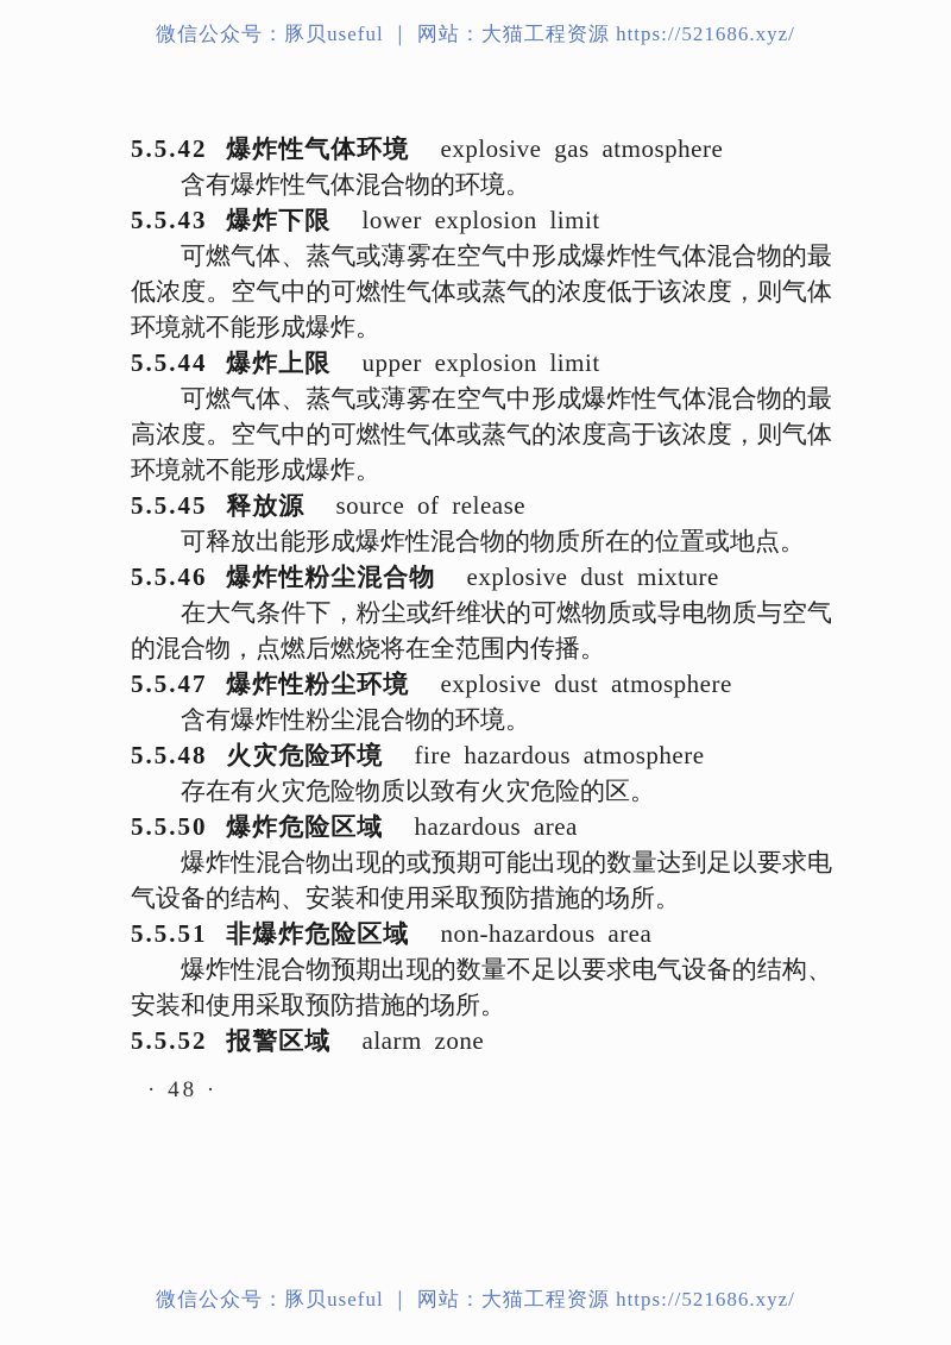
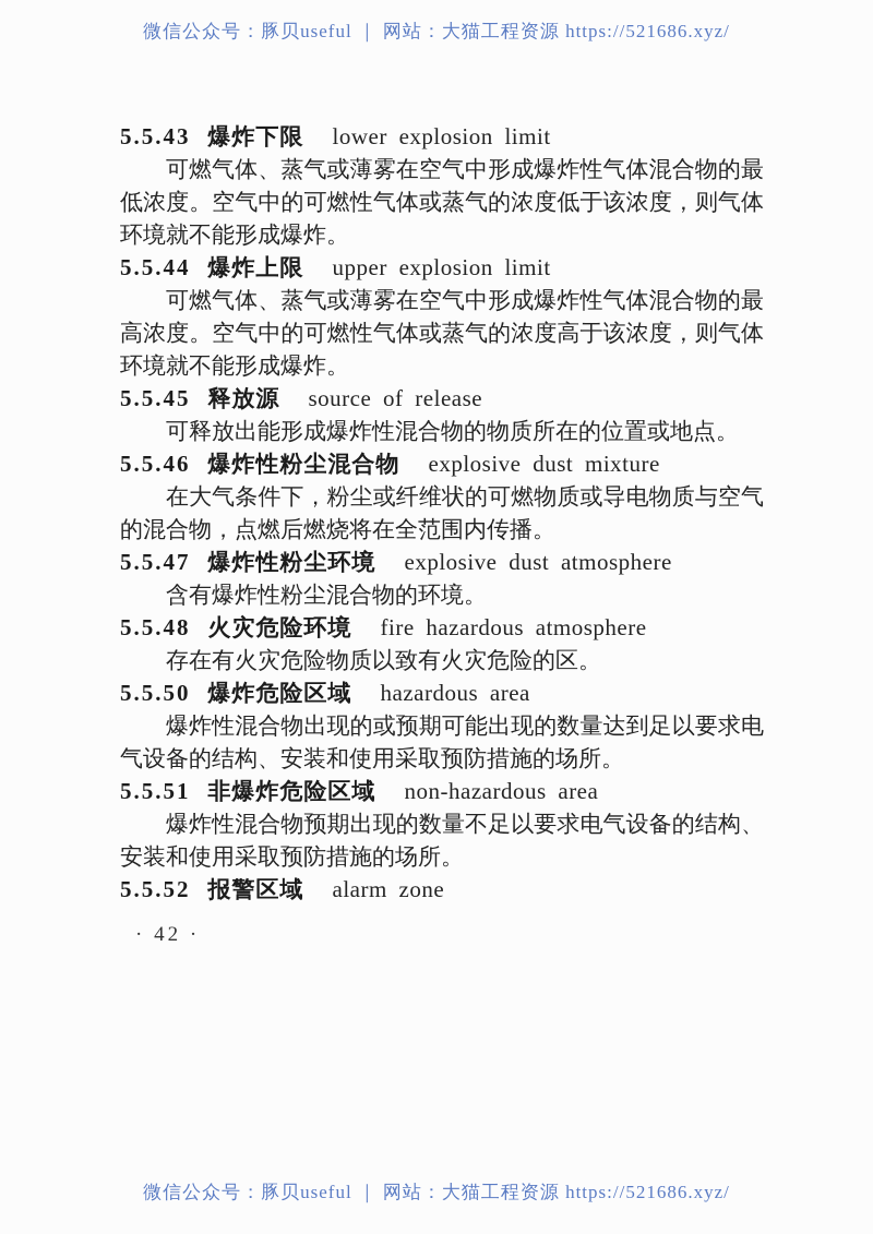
  微信公众号：豚贝useful ｜ 网站：大猫工程资源 https://521686.xyz/
- 5.5.42 爆炸性气体环境 explosive gas atmosphere
- 含有爆炸性气体混合物的环境。
  5.5.43 爆炸下限 lower explosion limit
  可燃气体、蒸气或薄雾在空气中形成爆炸性气体混合物的最低浓度。空气中的可燃性气体或蒸气的浓度低于该浓度，则气体环境就不能形成爆炸。
  5.5.44 爆炸上限 upper explosion limit
  可燃气体、蒸气或薄雾在空气中形成爆炸性气体混合物的最高浓度。空气中的可燃性气体或蒸气的浓度高于该浓度，则气体环境就不能形成爆炸。
  5.5.45 释放源 source of release
  可释放出能形成爆炸性混合物的物质所在的位置或地点。
  5.5.46 爆炸性粉尘混合物 explosive dust mixture
  在大气条件下，粉尘或纤维状的可燃物质或导电物质与空气的混合物，点燃后燃烧将在全范围内传播。
  5.5.47 爆炸性粉尘环境 explosive dust atmosphere
  含有爆炸性粉尘混合物的环境。
  5.5.48 火灾危险环境 fire hazardous atmosphere
  存在有火灾危险物质以致有火灾危险的区。
  5.5.50 爆炸危险区域 hazardous area
  爆炸性混合物出现的或预期可能出现的数量达到足以要求电气设备的结构、安装和使用采取预防措施的场所。
  5.5.51 非爆炸危险区域 non-hazardous area
  爆炸性混合物预期出现的数量不足以要求电气设备的结构、安装和使用采取预防措施的场所。
  5.5.52 报警区域 alarm zone
- · 48 ·
+ · 42 ·
  微信公众号：豚贝useful ｜ 网站：大猫工程资源 https://521686.xyz/
